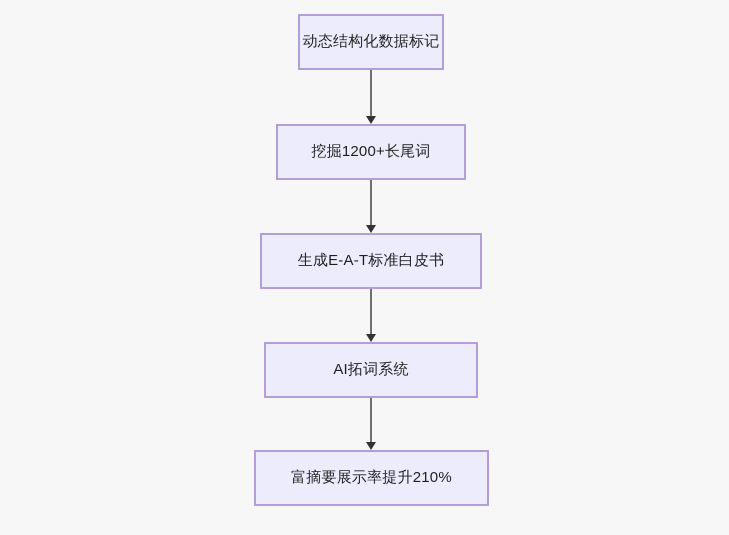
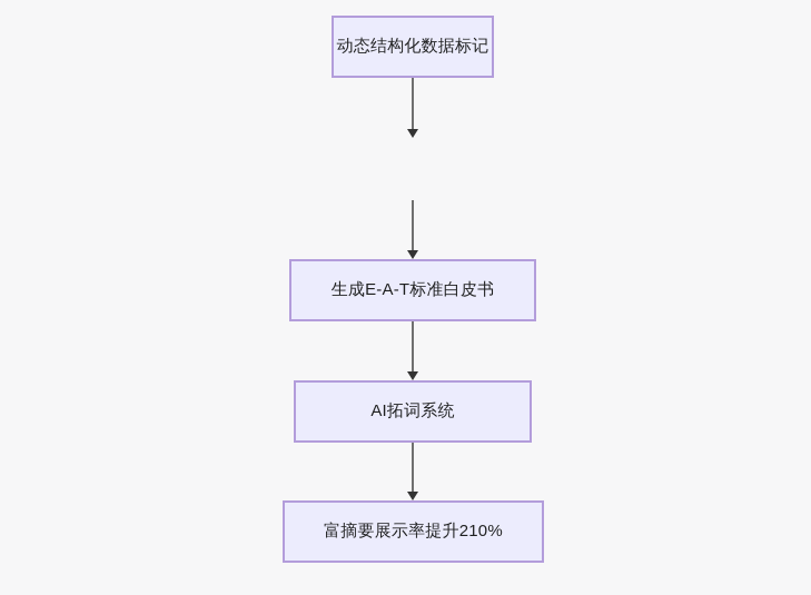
  动态结构化数据标记
- 挖掘1200+长尾词
  生成E-A-T标准白皮书
  AI拓词系统
  富摘要展示率提升210%
